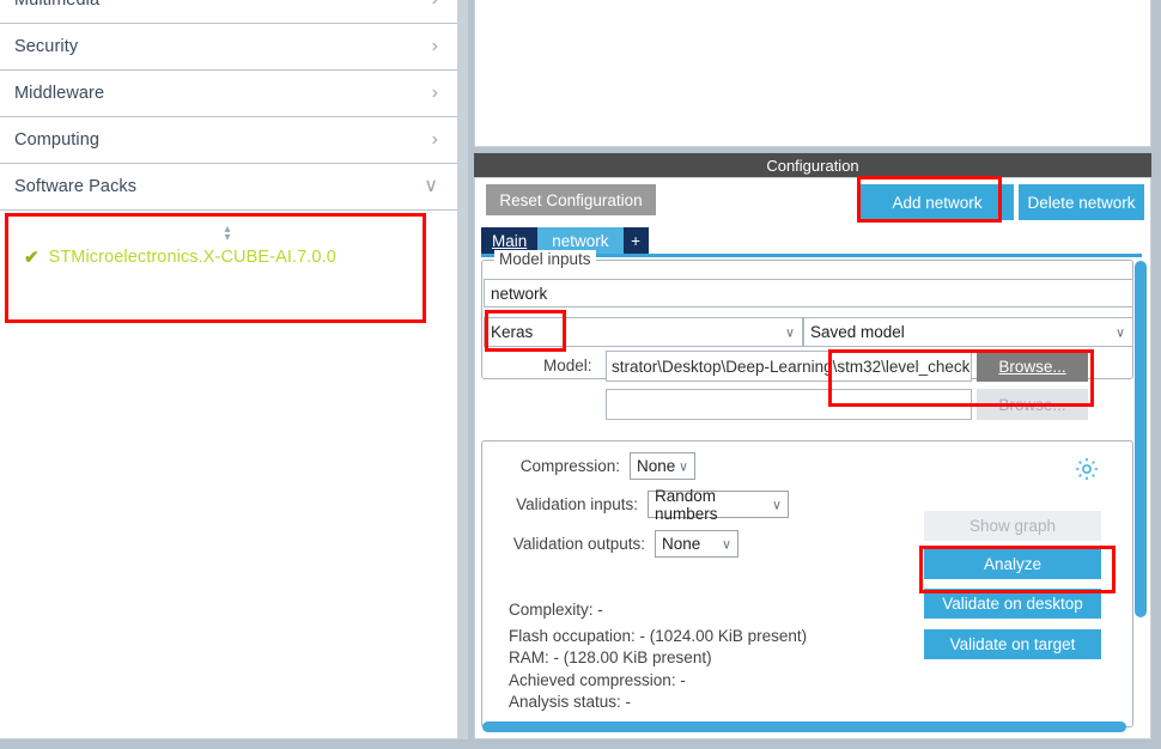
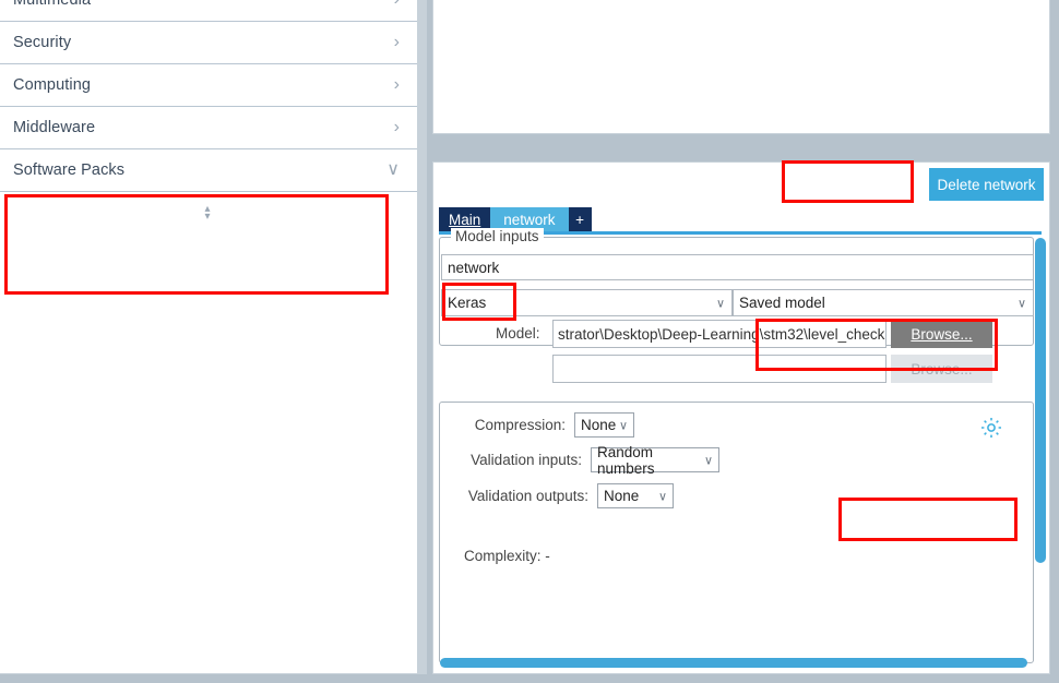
  Multimedia
  Security
  ›
- Middleware
+ Computing
  ›
- Computing
+ Middleware
  ›
  Software Packs
  ∨
  ▴
  ▾
- ✔
- STMicroelectronics.X-CUBE-AI.7.0.0
- Configuration
- Reset Configuration
- Add network
  Delete network
  Main
  network
  +
  Model inputs
  network
  Keras
  ∨
  Saved model
  ∨
  Model:
  strator\Desktop\Deep-Learning\stm32\level_check
  Browse...
  Browse...
  Compression:
  None
  ∨
  Validation inputs:
  Random numbers
  ∨
  Validation outputs:
  None
  ∨
- Show graph
- Analyze
- Validate on desktop
- Validate on target
  Complexity: -
- Flash occupation: - (1024.00 KiB present)
- RAM: - (128.00 KiB present)
- Achieved compression: -
- Analysis status: -
